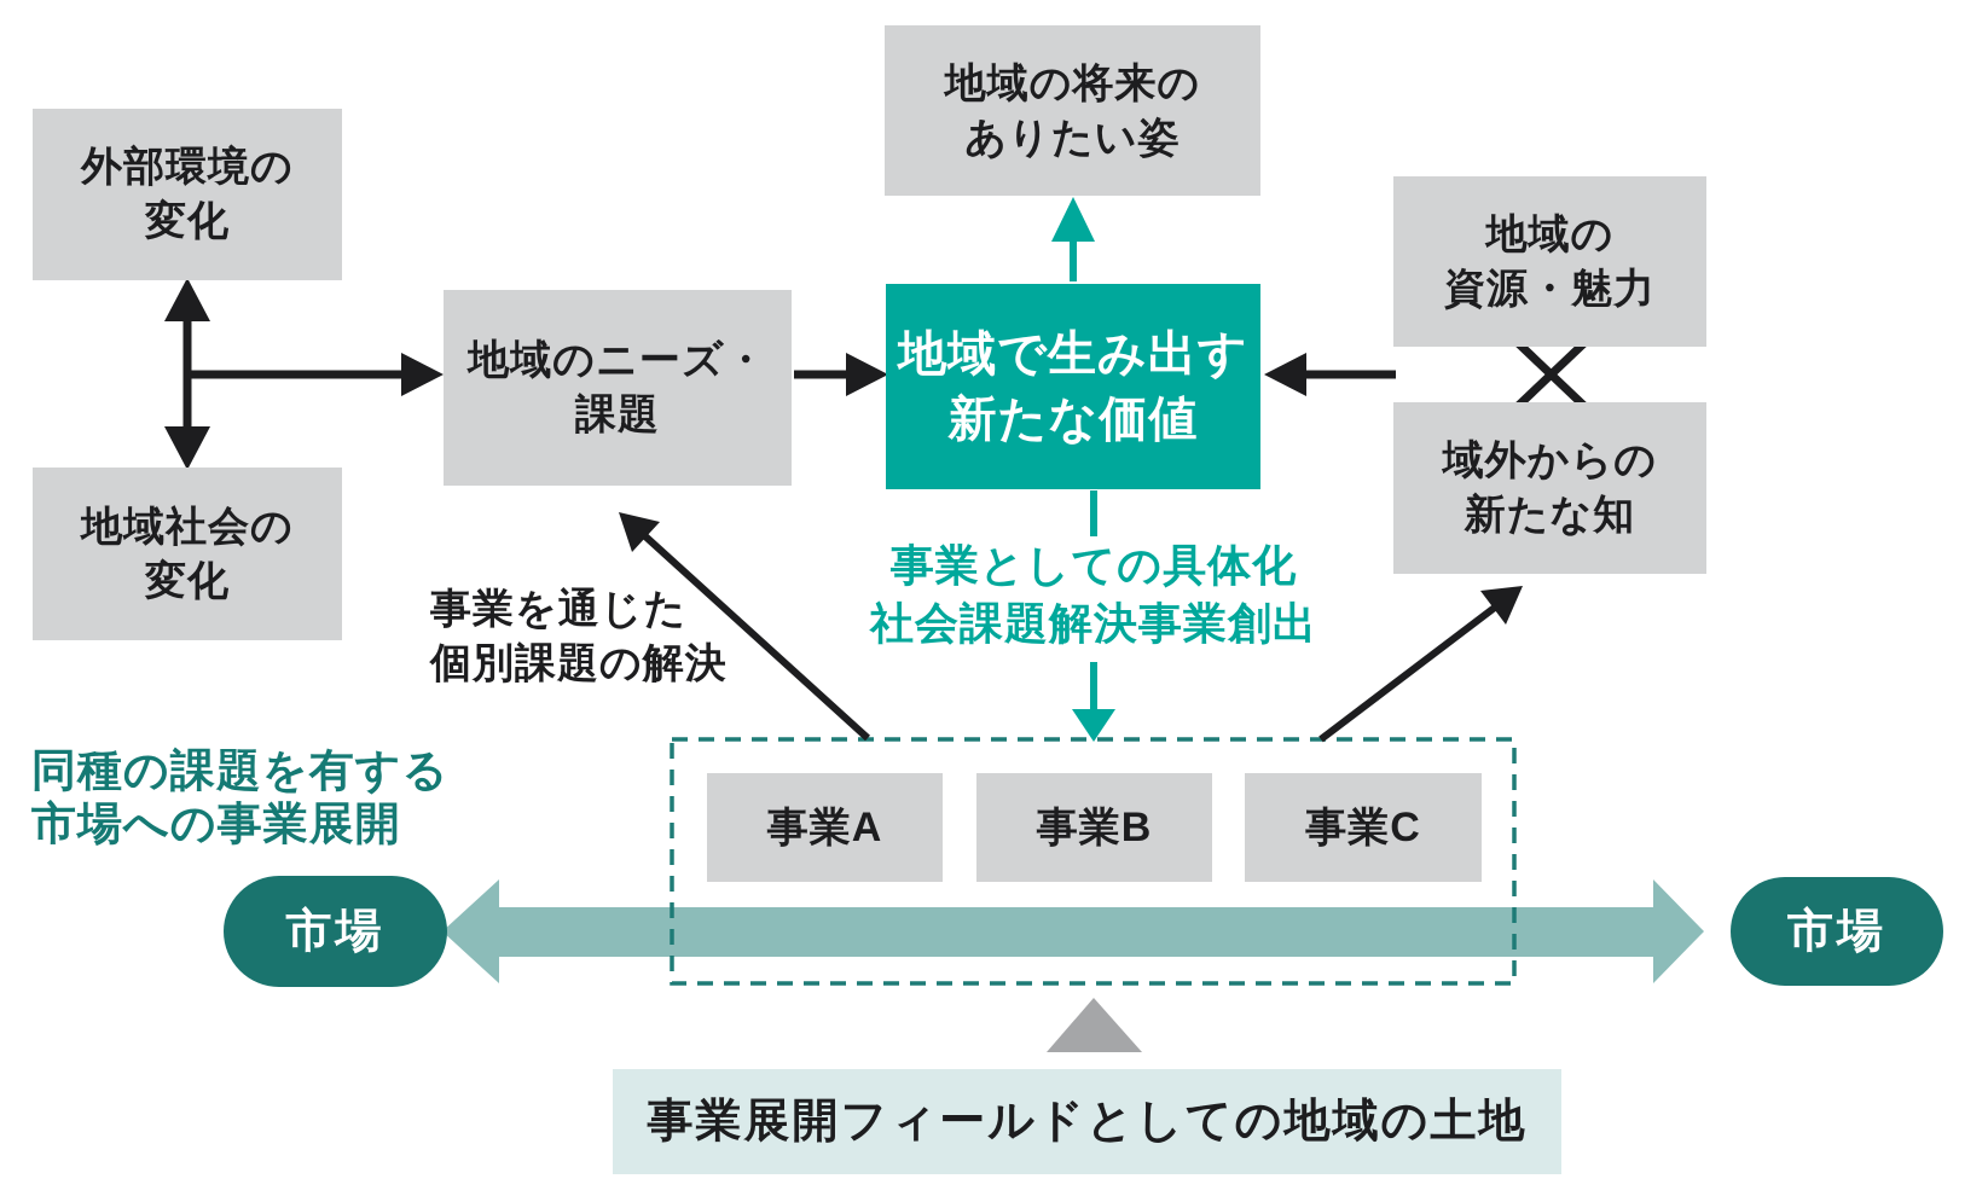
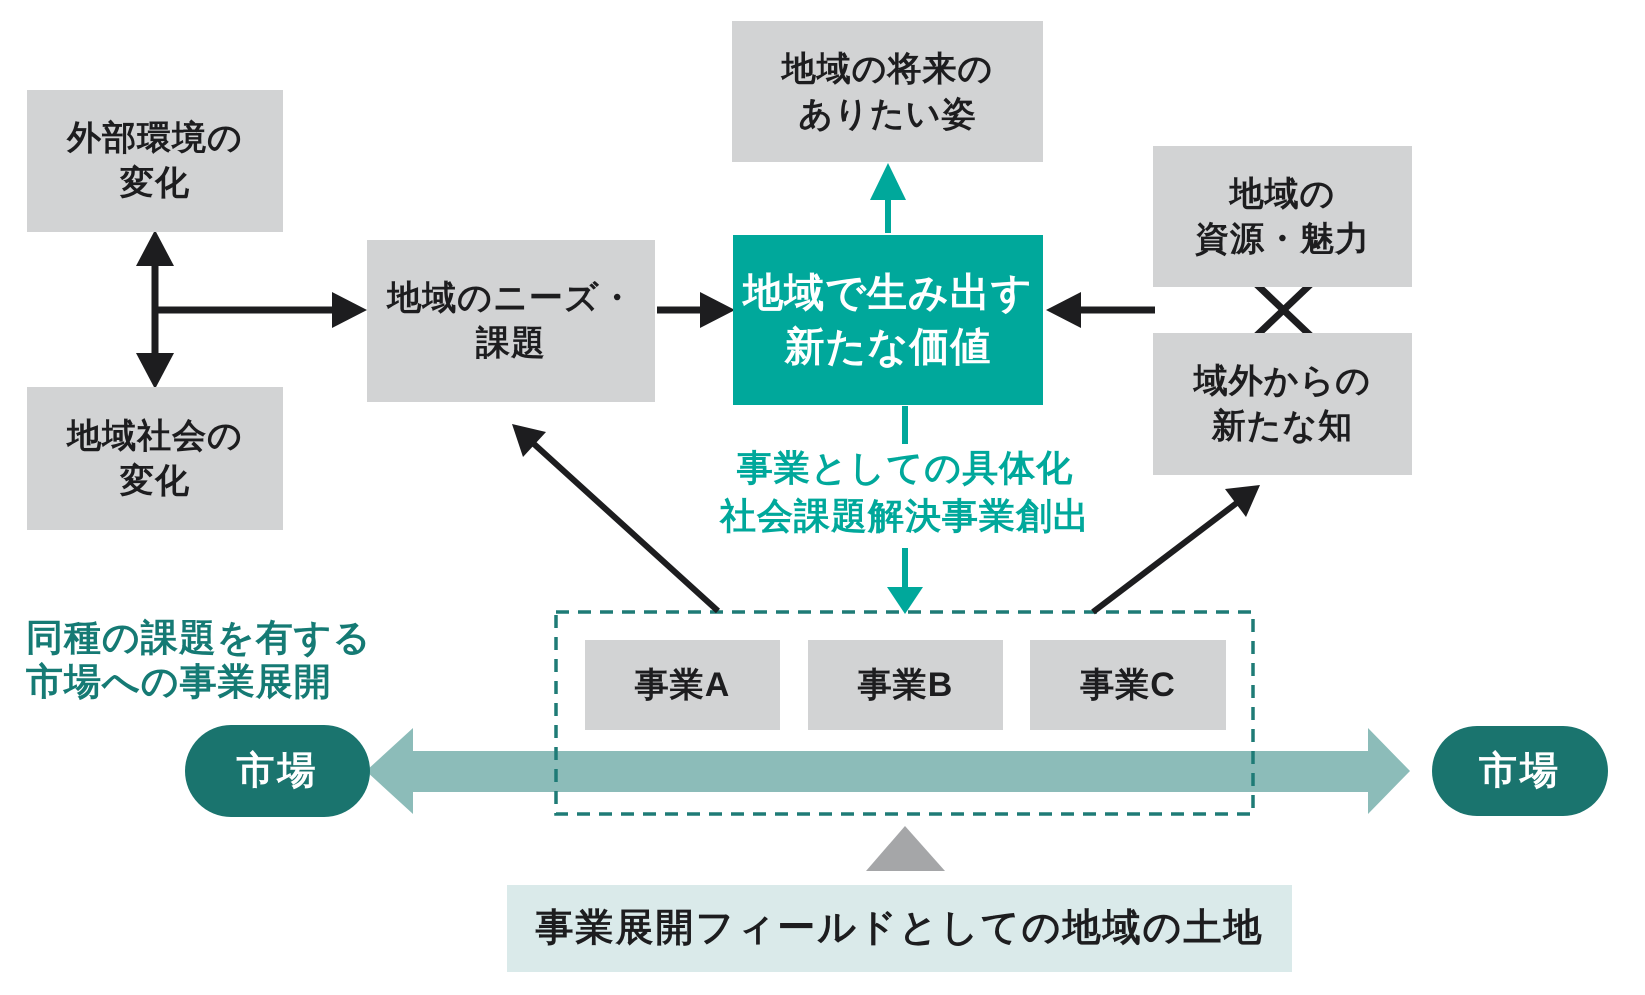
  外部環境の
  変化
  地域社会の
  変化
  地域のニーズ・
  課題
  地域の将来の
  ありたい姿
  地域で生み出す
  新たな価値
  地域の
  資源・魅力
  域外からの
  新たな知
  事業A
  事業B
  事業C
  市場
  市場
  事業展開フィールドとしての地域の土地
  同種の課題を有する
  市場への事業展開
- 事業を通じた
- 個別課題の解決
  事業としての具体化
  社会課題解決事業創出
